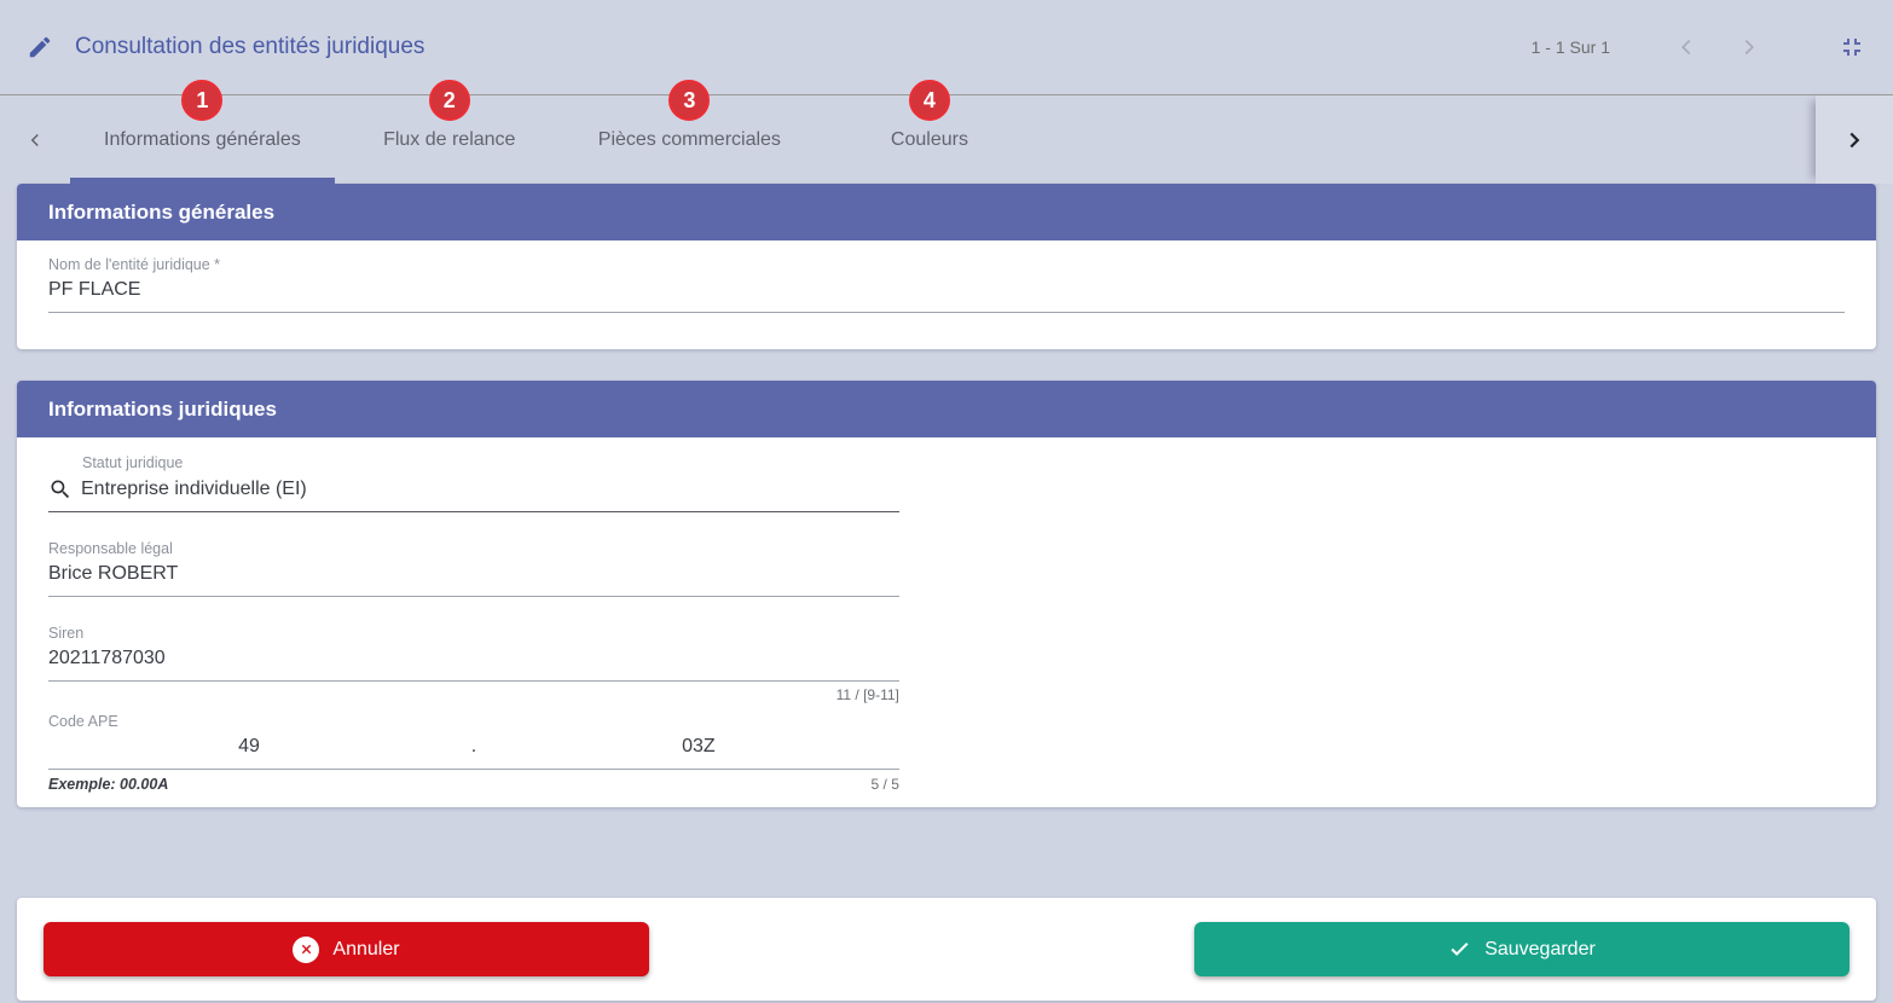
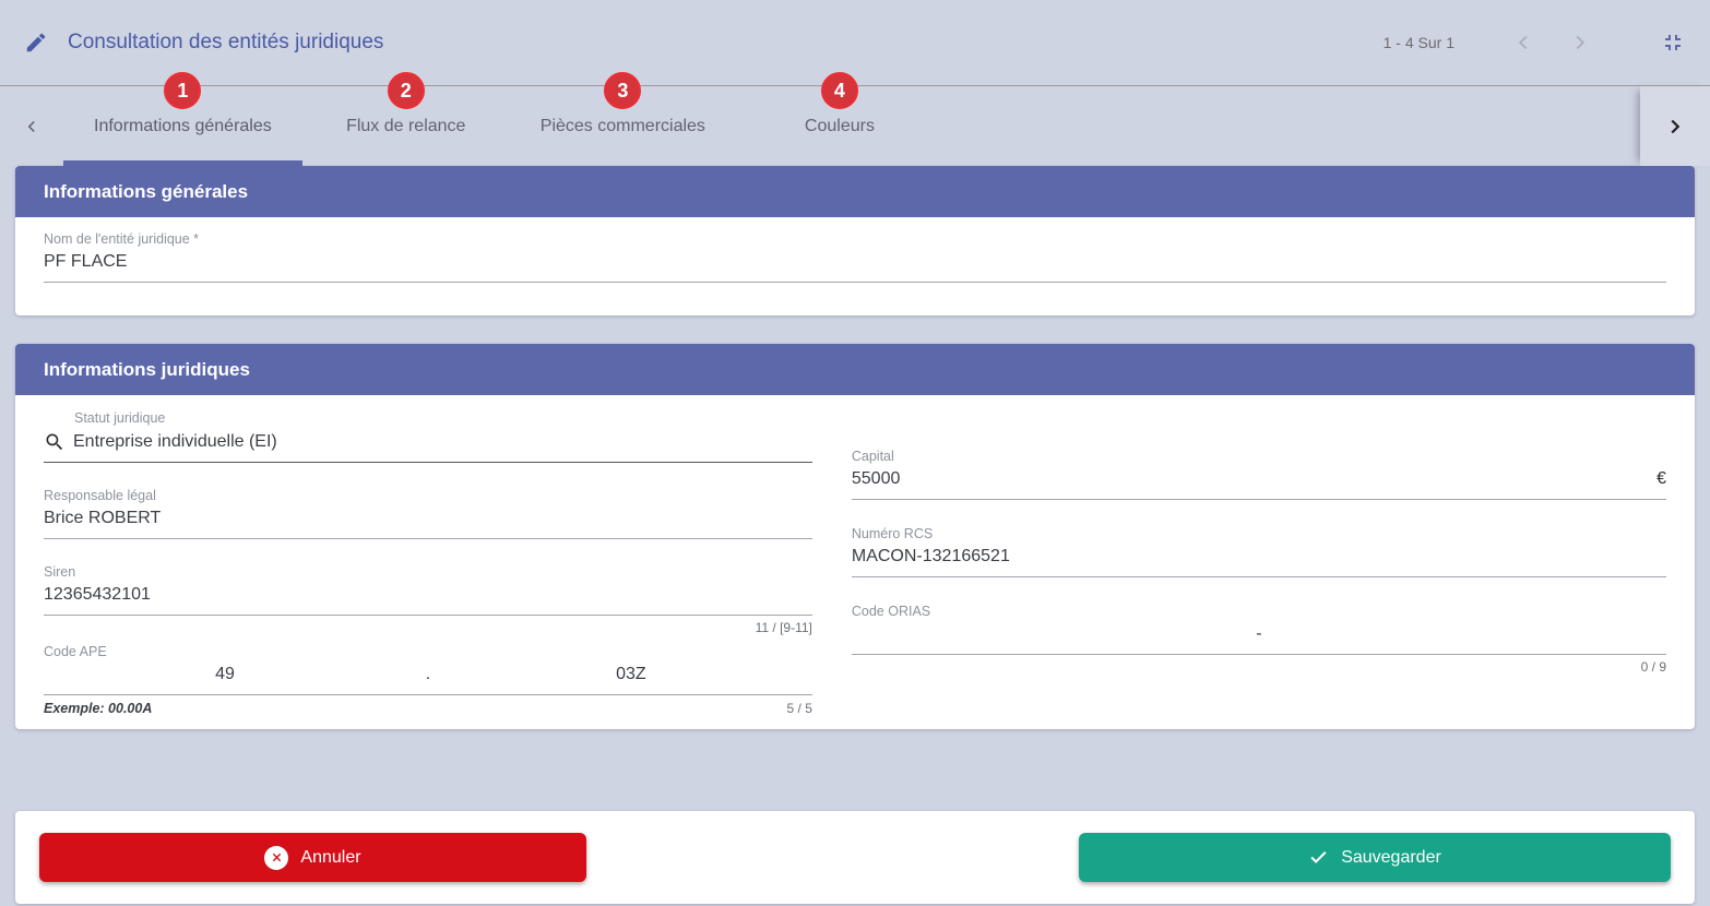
  Consultation des entités juridiques
- 1 - 1 Sur 1
+ 1 - 4 Sur 1
  1
  Informations générales
  2
  Flux de relance
  3
  Pièces commerciales
  4
  Couleurs
  Informations générales
  Nom de l'entité juridique *
  PF FLACE
  Informations juridiques
  Statut juridique
  Entreprise individuelle (EI)
  Responsable légal
  Brice ROBERT
  Siren
- 20211787030
+ 12365432101
  11 / [9-11]
  Code APE
  49
  .
  03Z
  Exemple: 00.00A
  5 / 5
+ Capital
+ 55000
+ €
+ Numéro RCS
+ MACON-132166521
+ Code ORIAS
+ -
+ 0 / 9
  Annuler
  Sauvegarder
